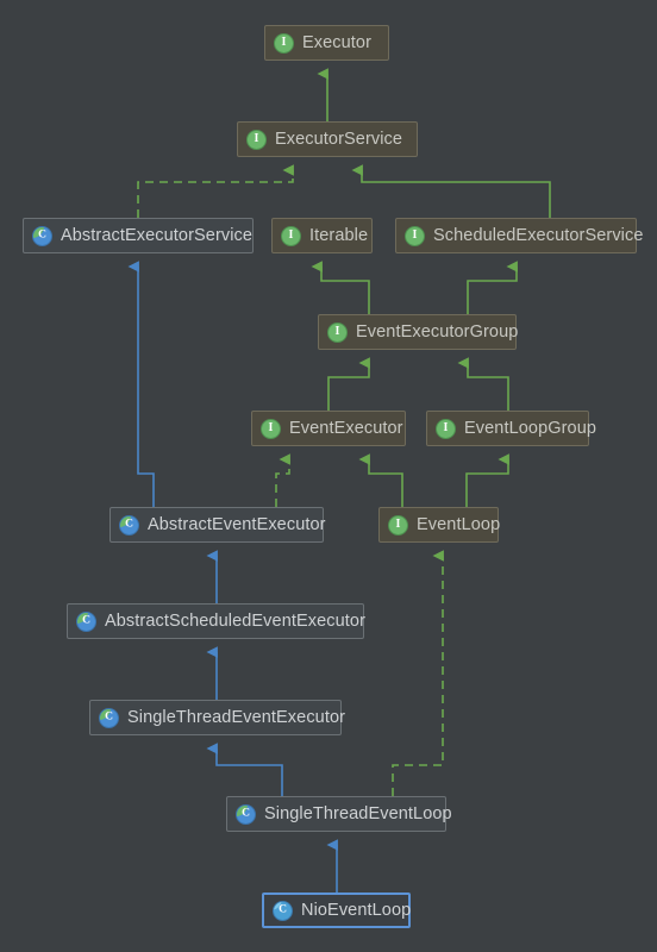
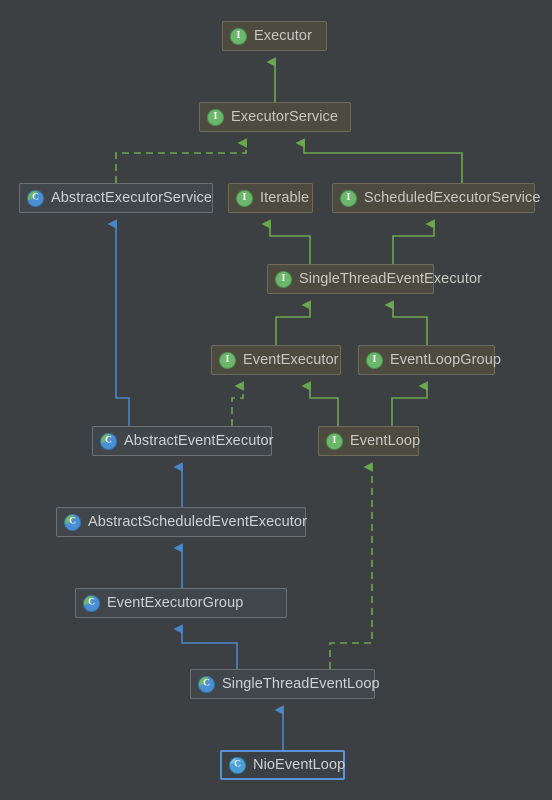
  Executor
  ExecutorService
  AbstractExecutorService
  Iterable
  ScheduledExecutorService
- EventExecutorGroup
+ SingleThreadEventExecutor
  EventExecutor
  EventLoopGroup
  AbstractEventExecutor
  EventLoop
  AbstractScheduledEventExecutor
- SingleThreadEventExecutor
+ EventExecutorGroup
  SingleThreadEventLoop
  NioEventLoop
